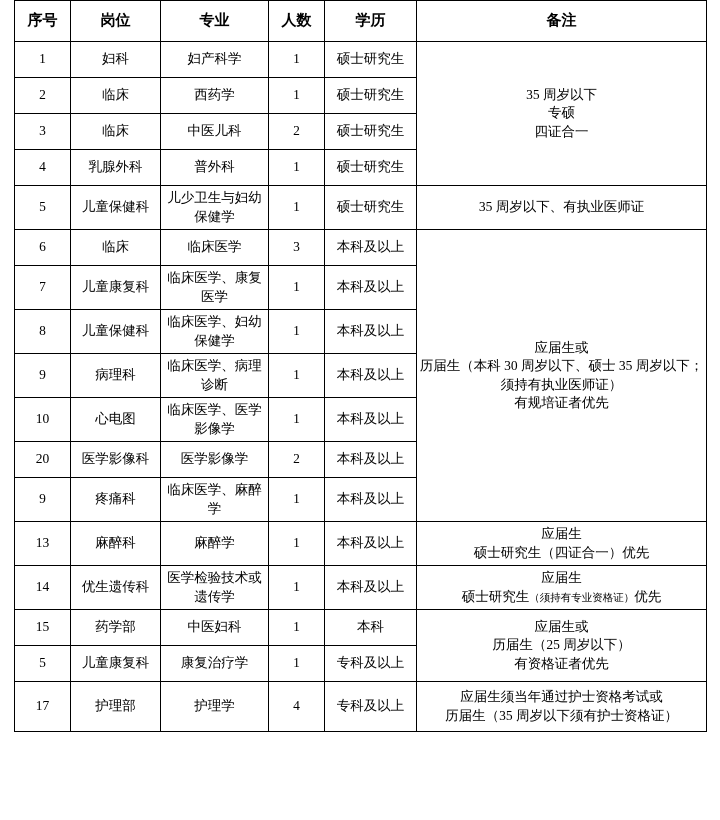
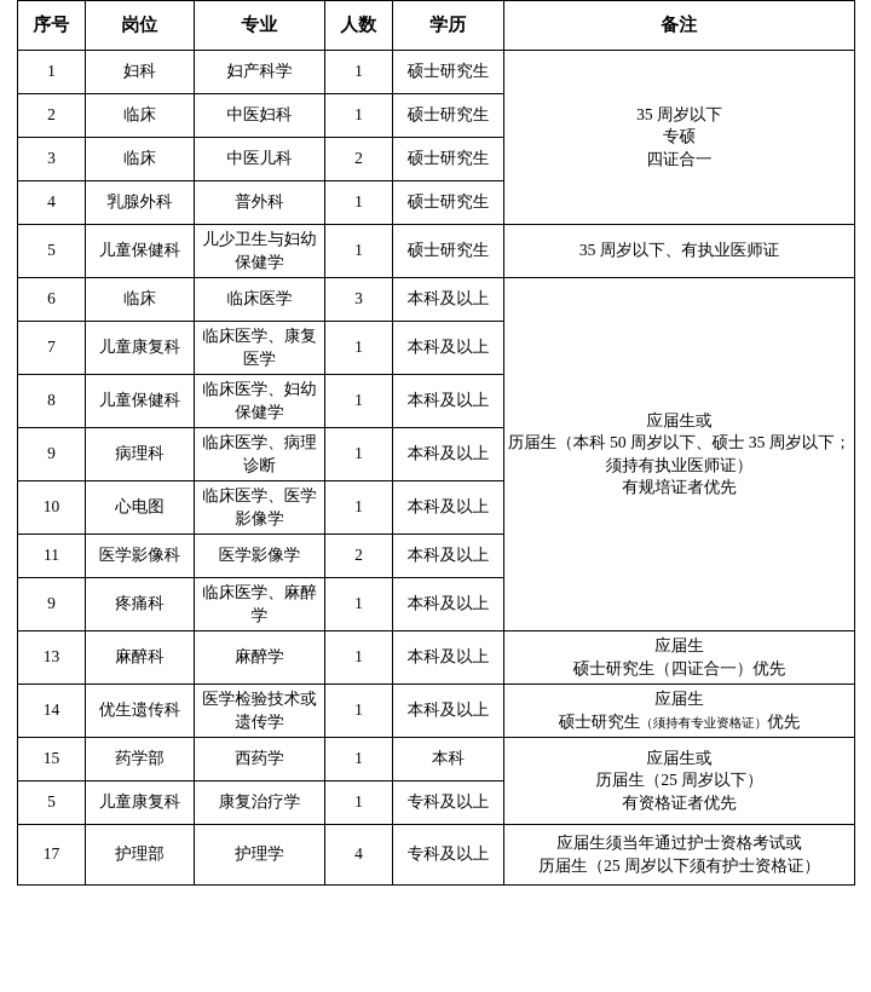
  序号	岗位	专业	人数	学历	备注
  1	妇科	妇产科学	1	硕士研究生	35 周岁以下 专硕 四证合一
- 2	临床	西药学	1	硕士研究生
+ 2	临床	中医妇科	1	硕士研究生
  3	临床	中医儿科	2	硕士研究生
  4	乳腺外科	普外科	1	硕士研究生
  5	儿童保健科	儿少卫生与妇幼保健学	1	硕士研究生	35 周岁以下、有执业医师证
- 6	临床	临床医学	3	本科及以上	应届生或 历届生（本科 30 周岁以下、硕士 35 周岁以下；须持有执业医师证） 有规培证者优先
+ 6	临床	临床医学	3	本科及以上	应届生或 历届生（本科 50 周岁以下、硕士 35 周岁以下；须持有执业医师证） 有规培证者优先
  7	儿童康复科	临床医学、康复医学	1	本科及以上
  8	儿童保健科	临床医学、妇幼保健学	1	本科及以上
  9	病理科	临床医学、病理诊断	1	本科及以上
  10	心电图	临床医学、医学影像学	1	本科及以上
- 20	医学影像科	医学影像学	2	本科及以上
+ 11	医学影像科	医学影像学	2	本科及以上
  9	疼痛科	临床医学、麻醉学	1	本科及以上
  13	麻醉科	麻醉学	1	本科及以上	应届生 硕士研究生（四证合一）优先
  14	优生遗传科	医学检验技术或遗传学	1	本科及以上	应届生 硕士研究生（须持有专业资格证）优先
- 15	药学部	中医妇科	1	本科	应届生或 历届生（25 周岁以下） 有资格证者优先
+ 15	药学部	西药学	1	本科	应届生或 历届生（25 周岁以下） 有资格证者优先
  5	儿童康复科	康复治疗学	1	专科及以上
- 17	护理部	护理学	4	专科及以上	应届生须当年通过护士资格考试或 历届生（35 周岁以下须有护士资格证）
+ 17	护理部	护理学	4	专科及以上	应届生须当年通过护士资格考试或 历届生（25 周岁以下须有护士资格证）
